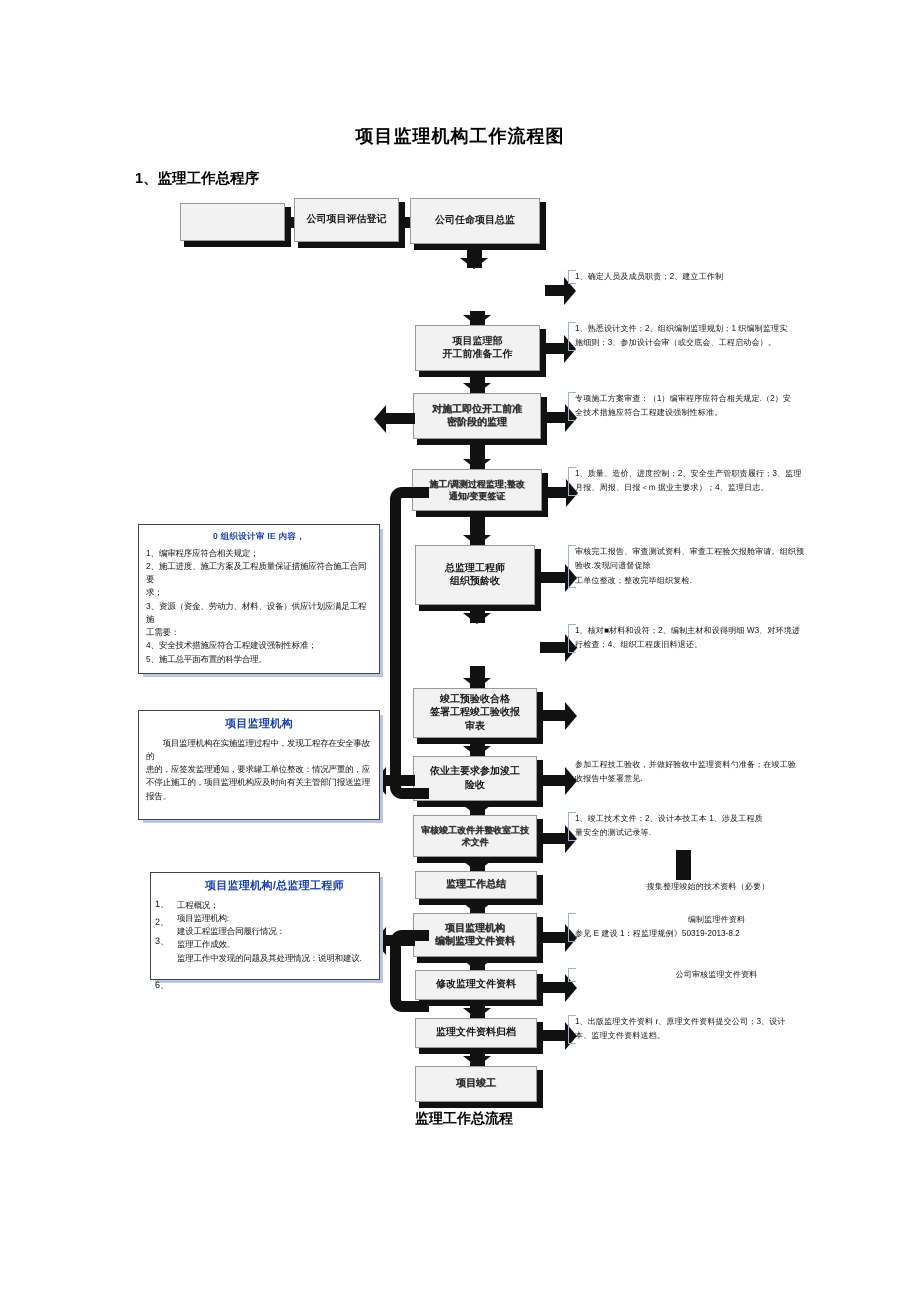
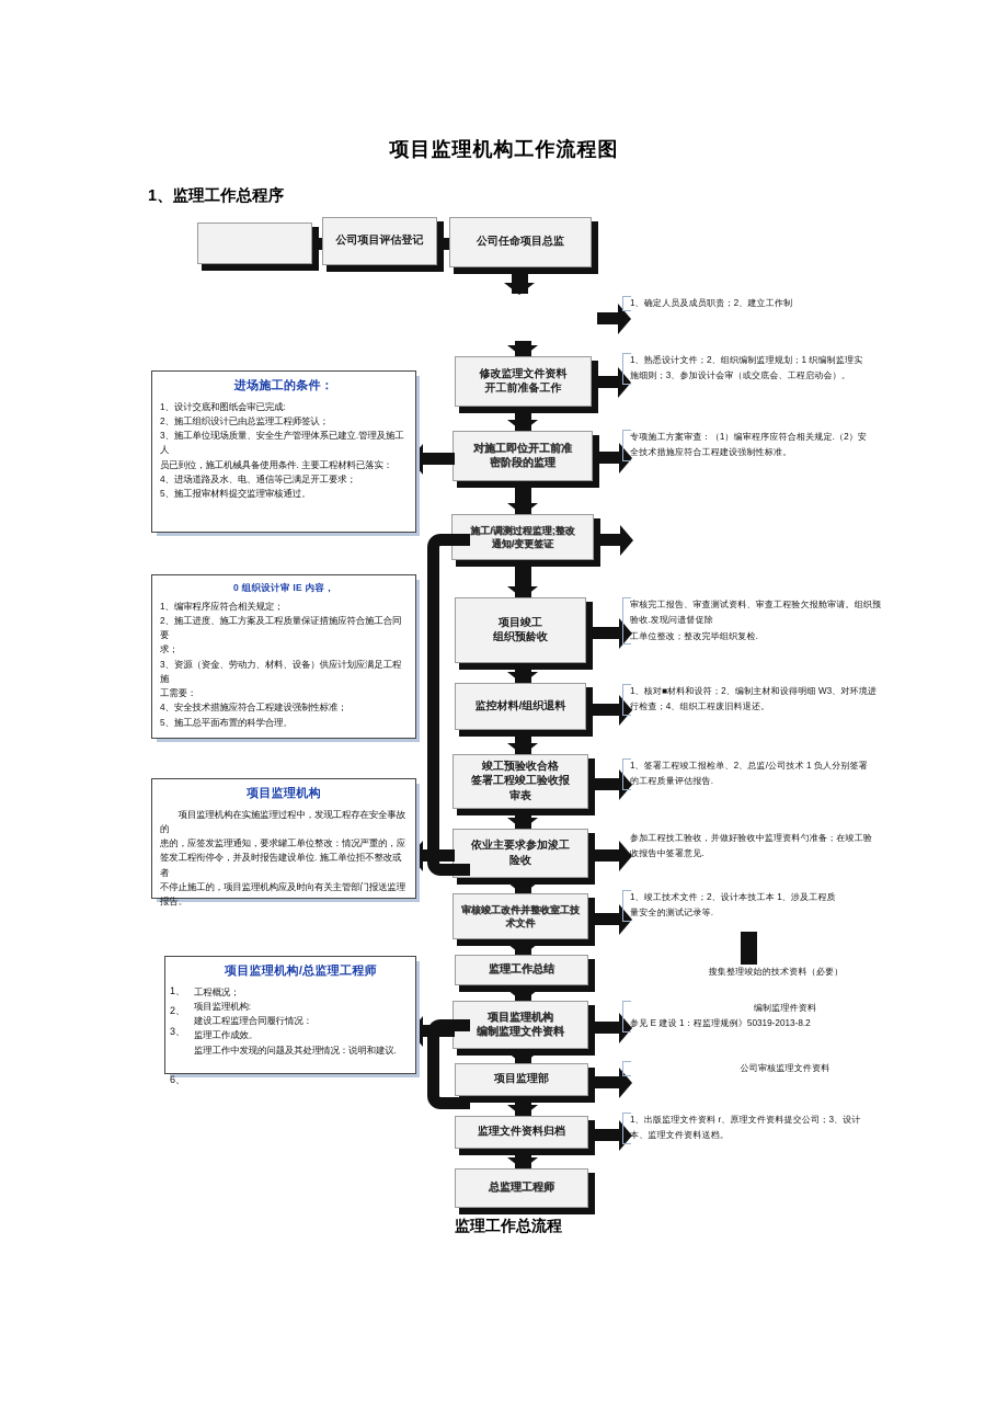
  项目监理机构工作流程图
  1、监理工作总程序
  监理工作总流程
  公司项目评估登记
  公司任命项目总监
- 项目监理部
+ 修改监理文件资料
  开工前准备工作
  对施工即位开工前准
  密阶段的监理
  施工/调测过程监理;整改
  通知/变更签证
- 总监理工程师
+ 项目竣工
  组织预龄收
+ 监控材料/组织退料
  竣工预验收合格
  签署工程竣工验收报
  审表
  依业主要求参加浚工
  险收
  审核竣工改件并整收室工技
  术文件
  监理工作总结
  项目监理机构
  编制监理文件资料
- 修改监理文件资料
+ 项目监理部
  监理文件资料归档
- 项目竣工
+ 总监理工程师
  1、确定人员及成员职贵；2、建立工作制
  1、熟悉设计文件；2、组织编制监理规划；1 织编制监理实
  施细则；3、参加设计会审（或交底会、工程启动会）。
  专项施工方案审查：（1）编审程序应符合相关规定.（2）安
  全技术措施应符合工程建设强制性标准。
- 1、质量、造价、进度控制；2、安全生产管职责履行；3、监理
- 月报、周报、日报＜m 据业主要求）；4、监理日志。
  审核完工报告、审查测试资料、审查工程验欠报舱审请。组织预
  验收.发现问遗督促除
  工单位整改；整改完毕组织复检.
  1、核对■材料和设符；2、编制主材和设得明细 W3、对环境进
  行检查；4、组织工程废旧料退还。
+ 1、签署工程竣工报检单、2、总监/公司技术 1 负人分别签署
+ 的工程质量评估报告.
  参加工程技工验收，并做好验收中监理资料勺准备；在竣工验
  收报告中签署意见.
  1、竣工技术文件；2、设计本技工本 1、涉及工程质
  量安全的测试记录等.
  搜集整理竣始的技术资料（必要）
  编制监理件资料
  参见 E 建设 1：程监理规例》50319-2013-8.2
  公司审核监理文件资料
  1、出版监理文件资料 r、原理文件资料提交公司；3、设计
  本、监理文件资料送档。
+ 进场施工的条件：
+ 1、设计交底和图纸会审已完成:
+ 2、施工组织设计已由总监理工程师签认；
+ 3、施工单位现场质量、安全生产管理体系已建立.管理及施工人
+ 员已到位，施工机械具备使用条件. 主要工程材料已落实：
+ 4、进场道路及水、电、通信等已满足开工要求；
+ 5、施工报审材料提交监理审核通过。
  0 组织设计审 IE 内容，
  1、编审程序应符合相关规定；
  2、施工进度、施工方案及工程质量保证措施应符合施工合同要
  求；
  3、资源（资金、劳动力、材料、设备）供应计划应满足工程施
  工需要：
  4、安全技术措施应符合工程建设强制性标准；
  5、施工总平面布置的科学合理。
  项目监理机构
  项目监理机构在实施监理过程中，发现工程存在安全事故的
  患的，应签发监理通知，要求罐工单位整改：情况严重的，应
+ 签发工程衔停令，并及时报告建设单位. 施工单位拒不整改或者
  不停止施工的，项目监理机构应及时向有关主管部门报送监理
  报告。
  1、
  2、
  3、
  6、
  项目监理机构/总监理工程师
  工程概况；
  项目监理机构:
  建设工程监理合同履行情况：
  监理工作成效。
  监理工作中发现的问题及其处理情况：说明和建议.
